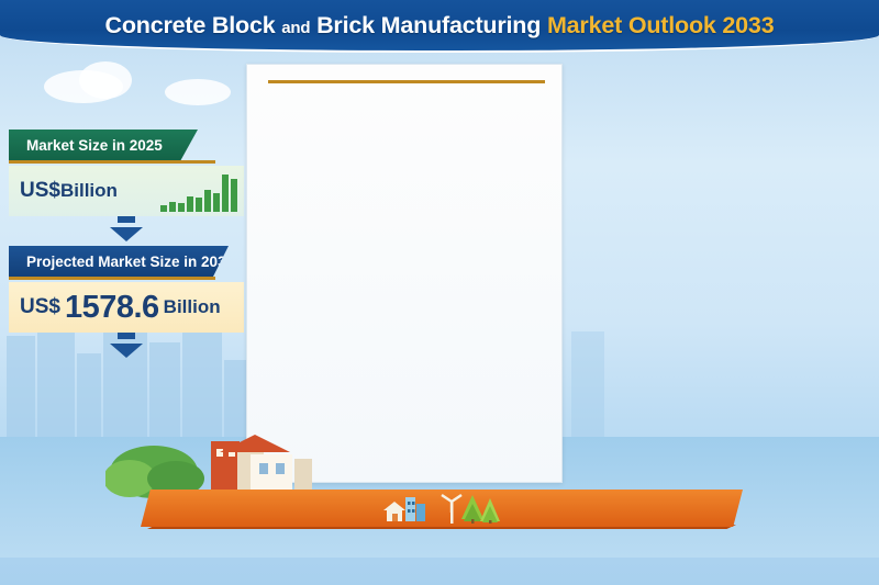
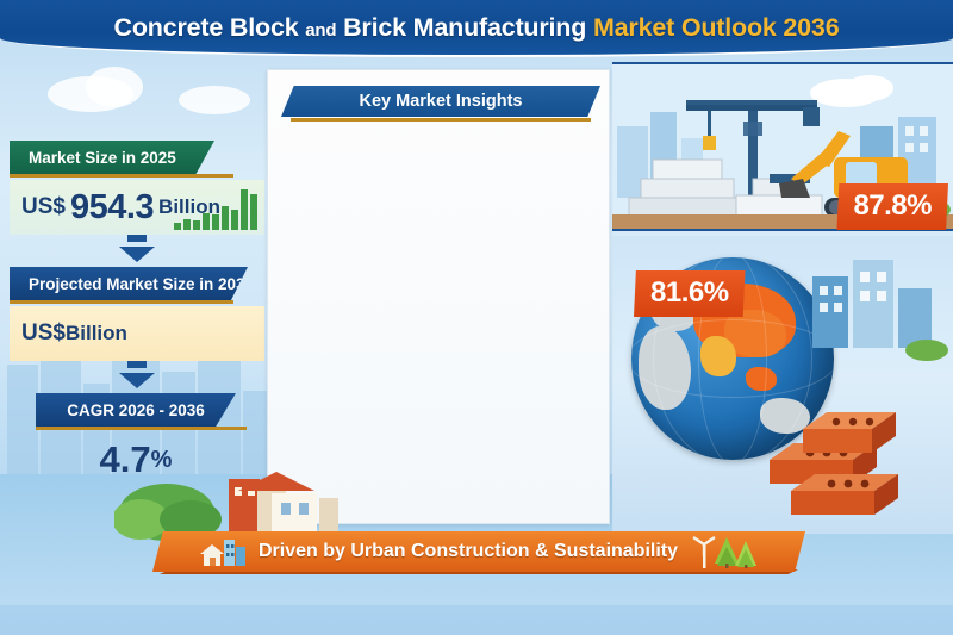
- Concrete Block and Brick Manufacturing Market Outlook 2033
+ Concrete Block and Brick Manufacturing Market Outlook 2036
  Market Size in 2025
  US$
+ 954.3
  Billion
  Projected Market Size in 20
  US$
- 1578.6
  Billion
+ CAGR 2026 - 2036
+ 4.7
+ %
+ Key Market Insights
+ 87.8%
+ 81.6%
+ Driven by Urban Construction & Sustainability
